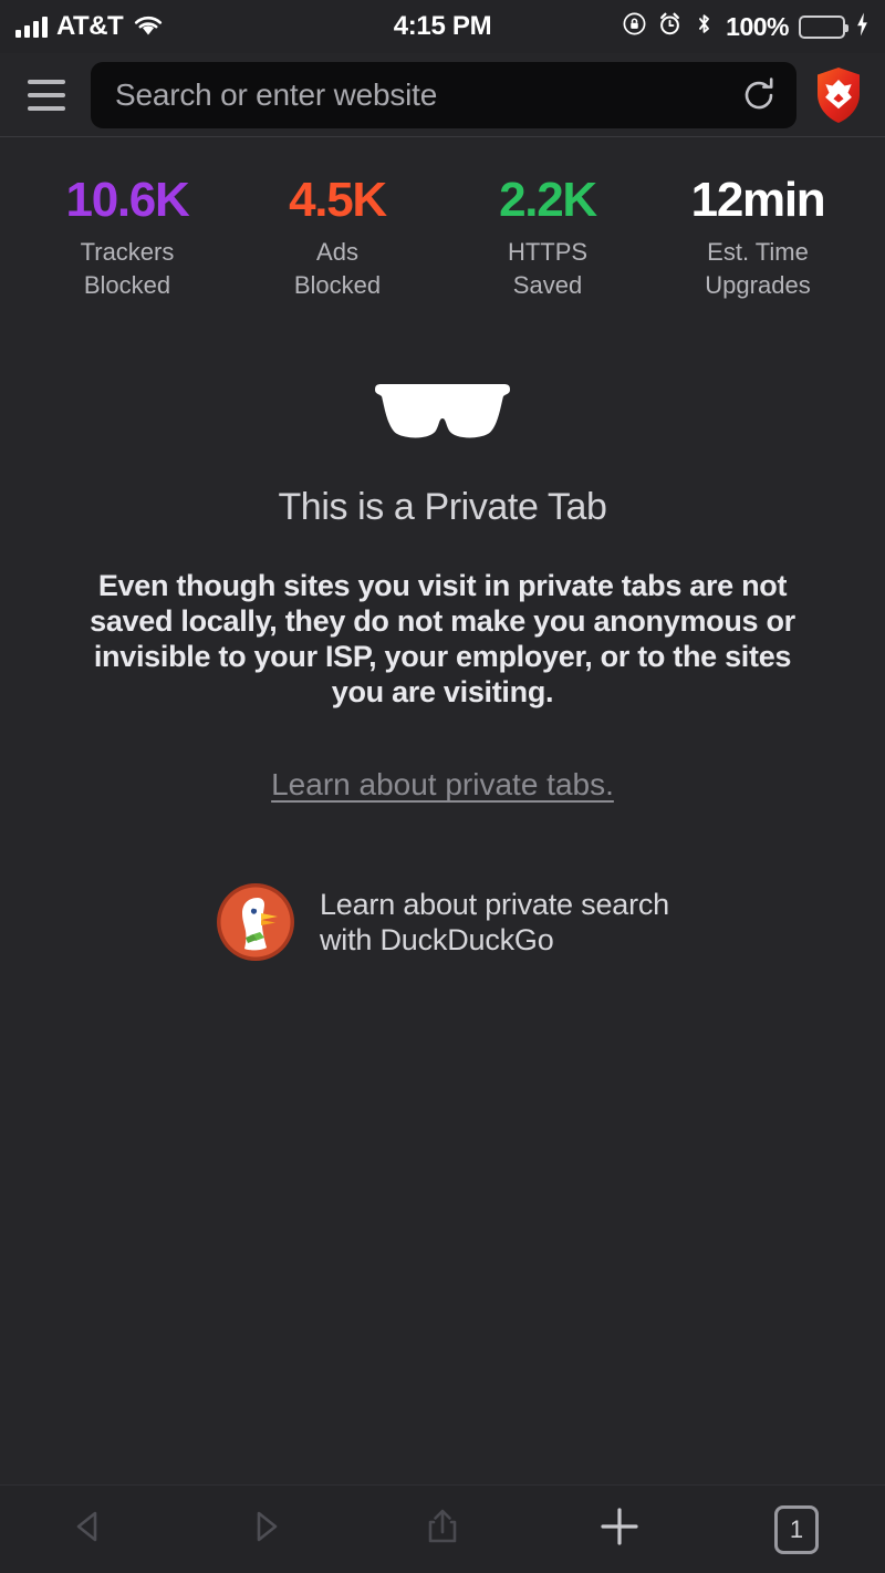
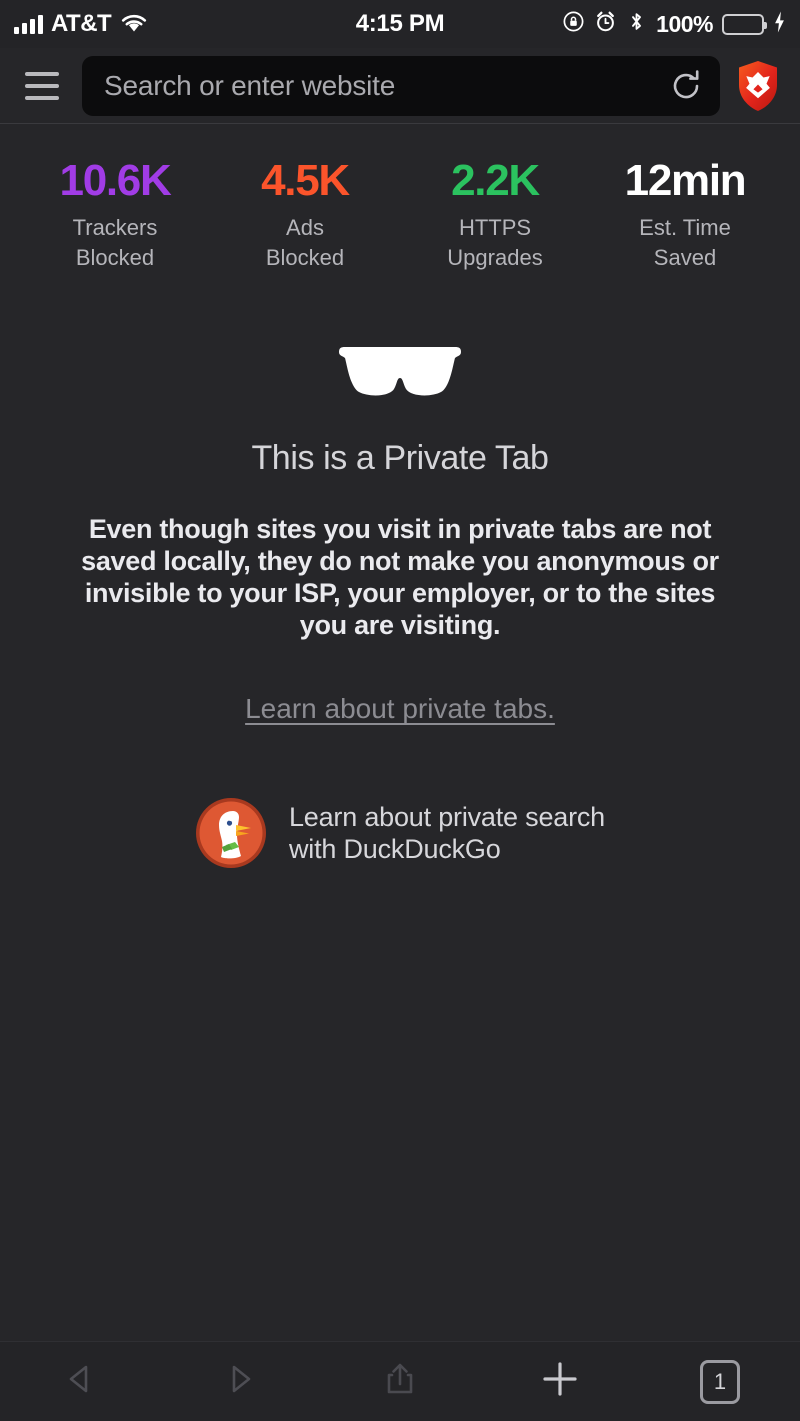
  AT&T
  4:15 PM
  100%
  Search or enter website
  10.6K
  Trackers
  Blocked
  4.5K
  Ads
  Blocked
  2.2K
  HTTPS
- Saved
+ Upgrades
  12min
  Est. Time
- Upgrades
+ Saved
  This is a Private Tab
  Even though sites you visit in private tabs are not saved locally, they do not make you anonymous or invisible to your ISP, your employer, or to the sites you are visiting.
  Learn about private tabs.
  Learn about private search
  with DuckDuckGo
  1
